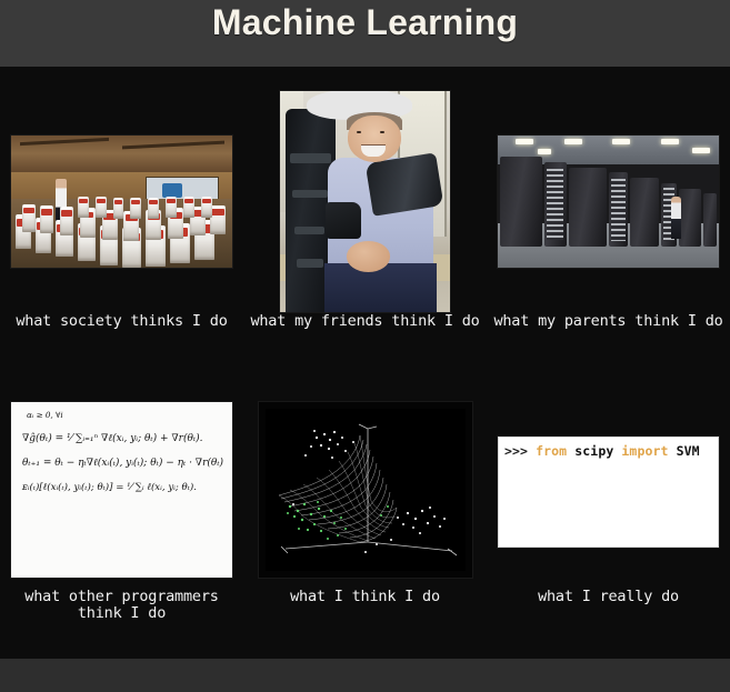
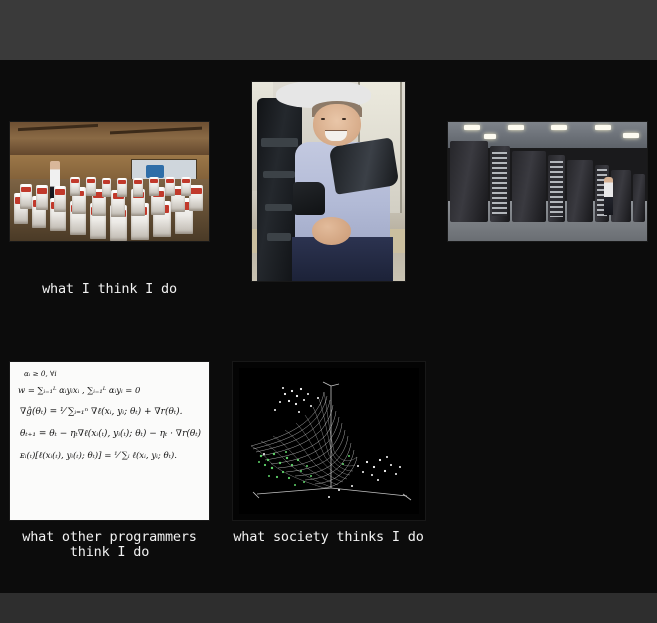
- Machine Learning
- what society thinks I do
+ what I think I do
- what my friends think I do
- what my parents think I do
  αᵢ ≥ 0, ∀i
+ w = ∑ᵢ₌₁ᴸ αᵢyᵢxᵢ , ∑ᵢ₌₁ᴸ αᵢyᵢ = 0
  ∇ĝ(θₜ) = ⅟ ∑ᵢ₌₁ⁿ ∇ℓ(xᵢ, yᵢ; θₜ) + ∇r(θₜ).
  θₜ₊₁ = θₜ − ηₜ∇ℓ(xᵢ(ₜ), yᵢ(ₜ); θₜ) − ηₜ · ∇r(θₜ)
  ᴇᵢ(ₜ)[ℓ(xᵢ(ₜ), yᵢ(ₜ); θₜ)] = ⅟ ∑ᵢ ℓ(xᵢ, yᵢ; θₜ).
  what other programmers think I do
- what I think I do
+ what society thinks I do
- >>> from scipy import SVM
- what I really do
